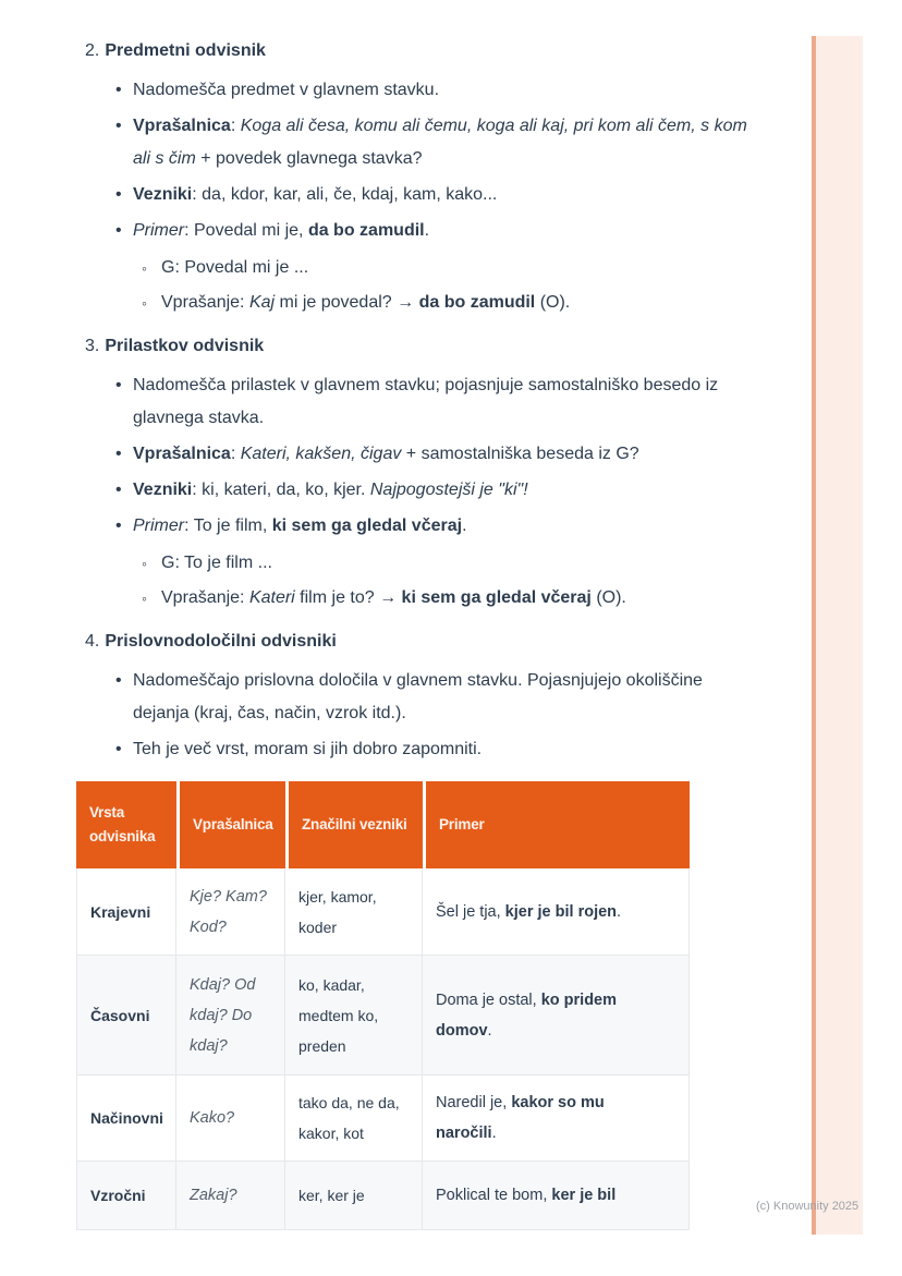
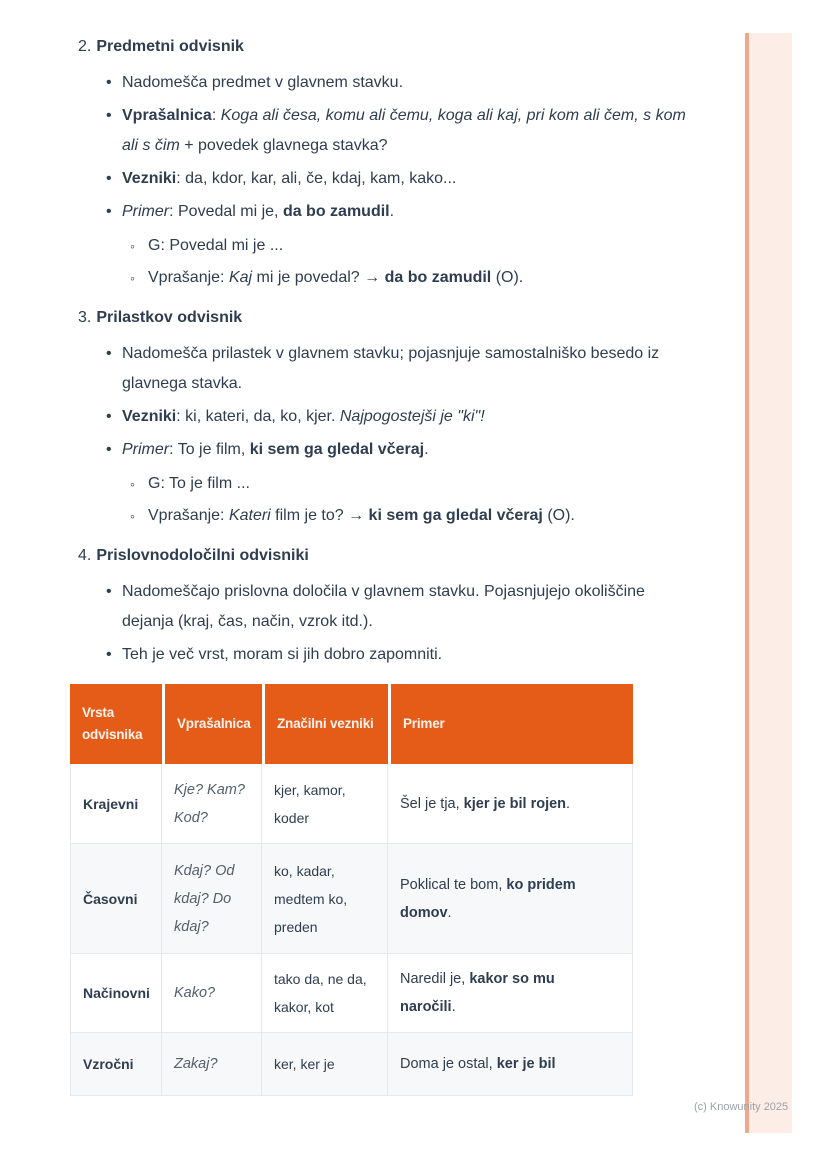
  2. Predmetni odvisnik
  Nadomešča predmet v glavnem stavku.
  Vprašalnica: Koga ali česa, komu ali čemu, koga ali kaj, pri kom ali čem, s kom
  ali s čim + povedek glavnega stavka?
  Vezniki: da, kdor, kar, ali, če, kdaj, kam, kako...
  Primer: Povedal mi je, da bo zamudil.
  G: Povedal mi je ...
  Vprašanje: Kaj mi je povedal? → da bo zamudil (O).
  3. Prilastkov odvisnik
  Nadomešča prilastek v glavnem stavku; pojasnjuje samostalniško besedo iz
  glavnega stavka.
- Vprašalnica: Kateri, kakšen, čigav + samostalniška beseda iz G?
  Vezniki: ki, kateri, da, ko, kjer. Najpogostejši je "ki"!
  Primer: To je film, ki sem ga gledal včeraj.
  G: To je film ...
  Vprašanje: Kateri film je to? → ki sem ga gledal včeraj (O).
  4. Prislovnodoločilni odvisniki
  Nadomeščajo prislovna določila v glavnem stavku. Pojasnjujejo okoliščine
  dejanja (kraj, čas, način, vzrok itd.).
  Teh je več vrst, moram si jih dobro zapomniti.
  Vrsta odvisnika	Vprašalnica	Značilni vezniki	Primer
  Krajevni	Kje? Kam? Kod?	kjer, kamor, koder	Šel je tja, kjer je bil rojen.
- Časovni	Kdaj? Od kdaj? Do kdaj?	ko, kadar, medtem ko, preden	Doma je ostal, ko pridemdomov.
+ Časovni	Kdaj? Od kdaj? Do kdaj?	ko, kadar, medtem ko, preden	Poklical te bom, ko pridemdomov.
  Načinovni	Kako?	tako da, ne da, kakor, kot	Naredil je, kakor so munaročili.
- Vzročni	Zakaj?	ker, ker je	Poklical te bom, ker je bil
+ Vzročni	Zakaj?	ker, ker je	Doma je ostal, ker je bil
  (c) Knowunity 2025
